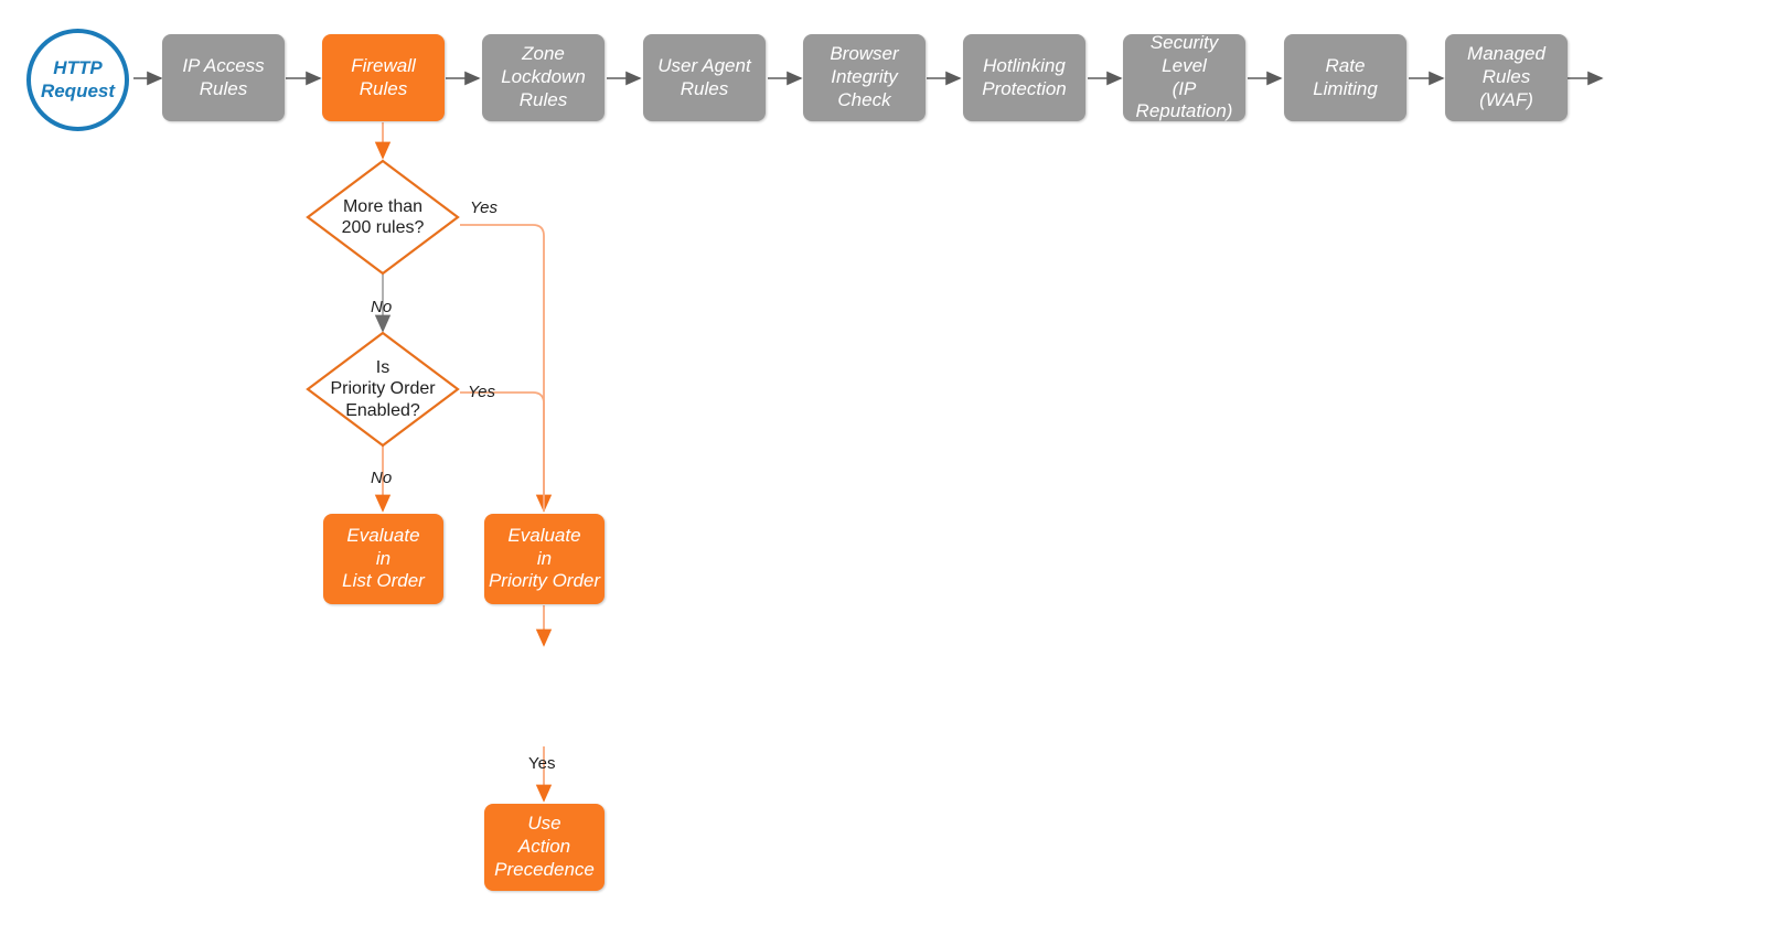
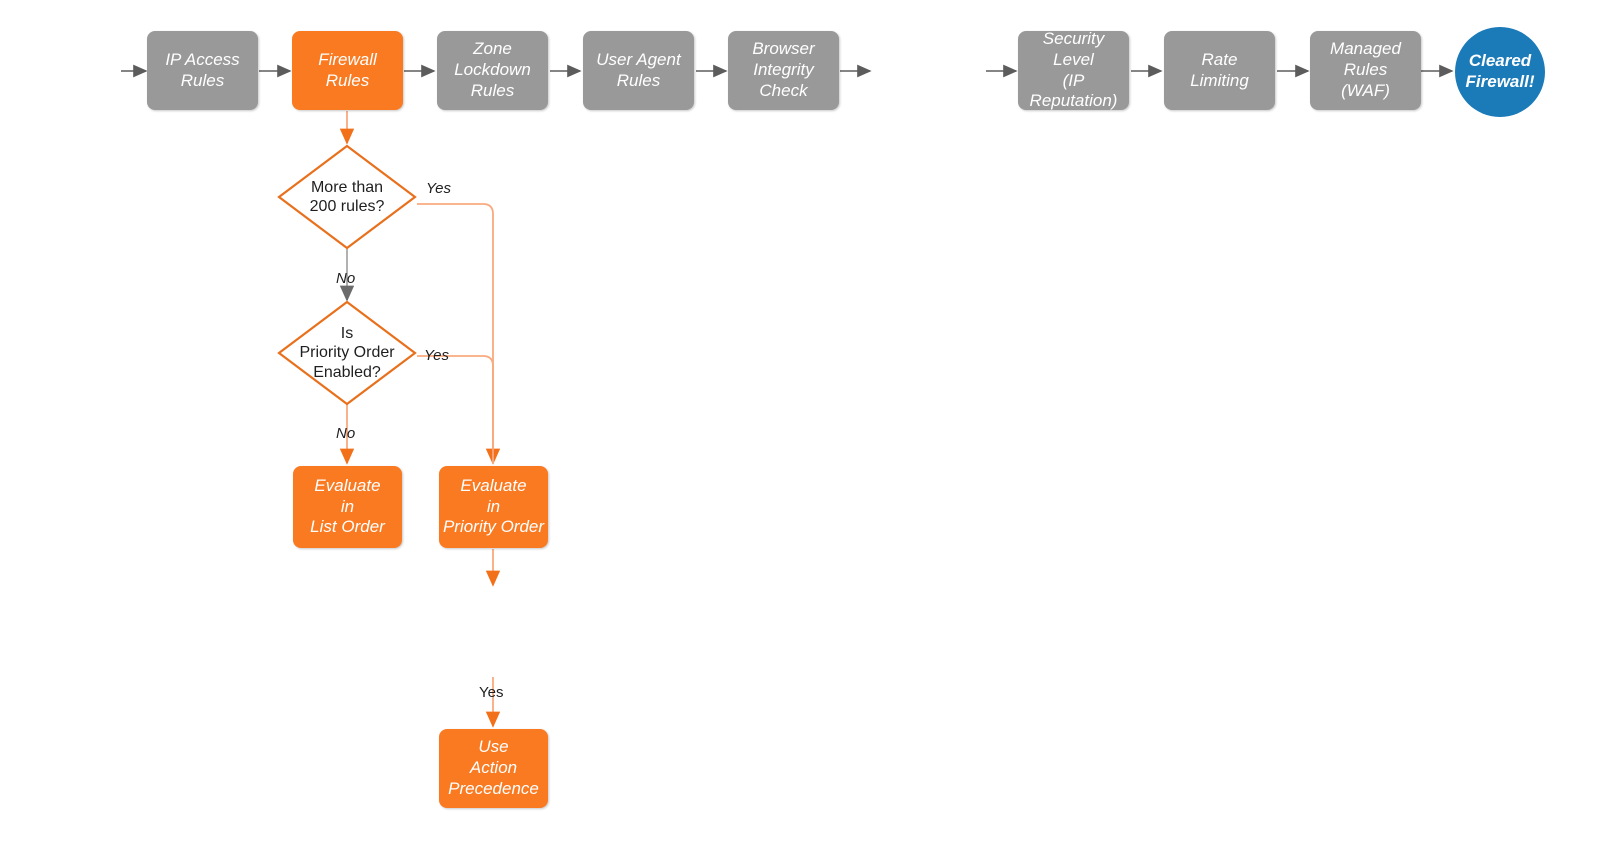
- HTTP
- Request
  IP Access
  Rules
  Firewall
  Rules
  Zone
  Lockdown
  Rules
  User Agent
  Rules
  Browser
  Integrity
  Check
- Hotlinking
- Protection
  Security
  Level
  (IP Reputation)
  Rate
  Limiting
  Managed
  Rules
  (WAF)
+ Cleared
+ Firewall!
  More than
  200 rules?
  Is
  Priority Order
  Enabled?
  Evaluate
  in
  List Order
  Evaluate
  in
  Priority Order
  Use
  Action
  Precedence
  Yes
  No
  Yes
  No
  Yes
